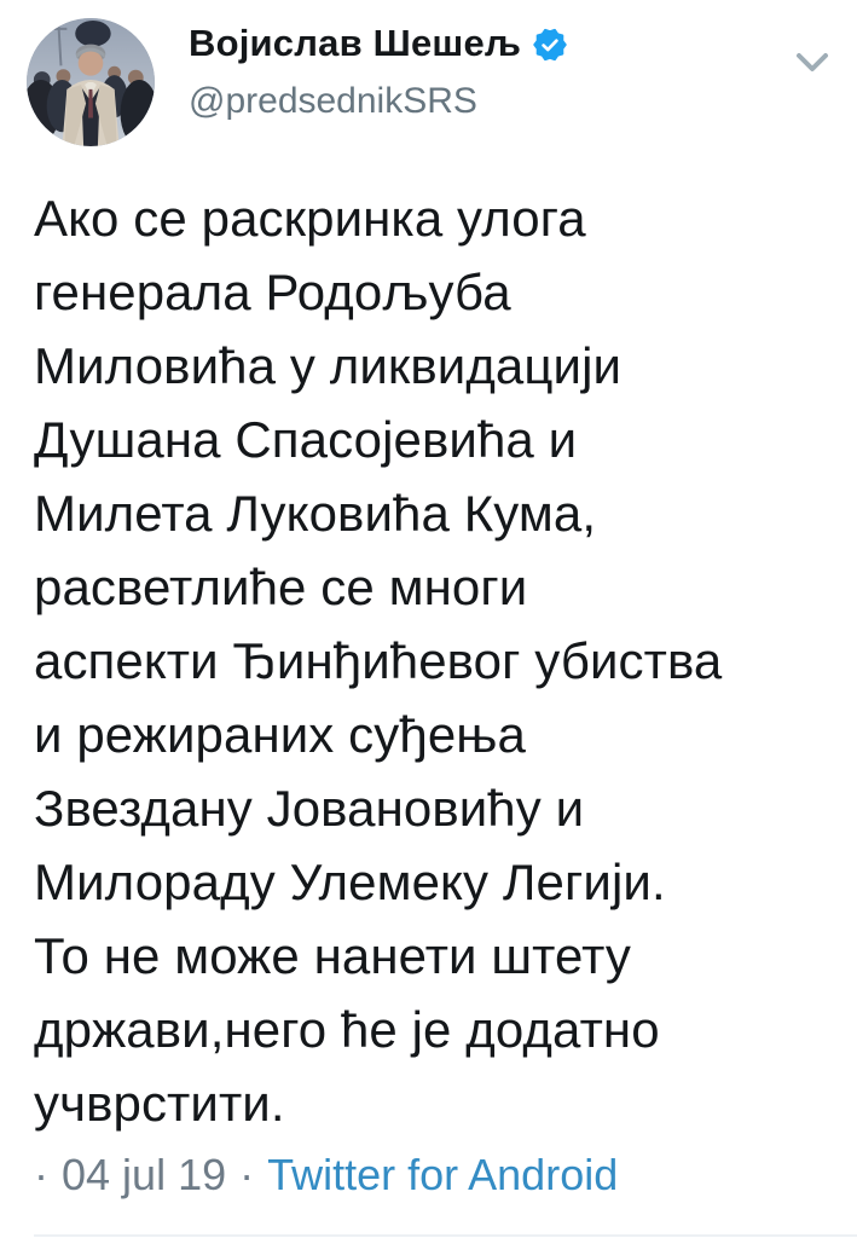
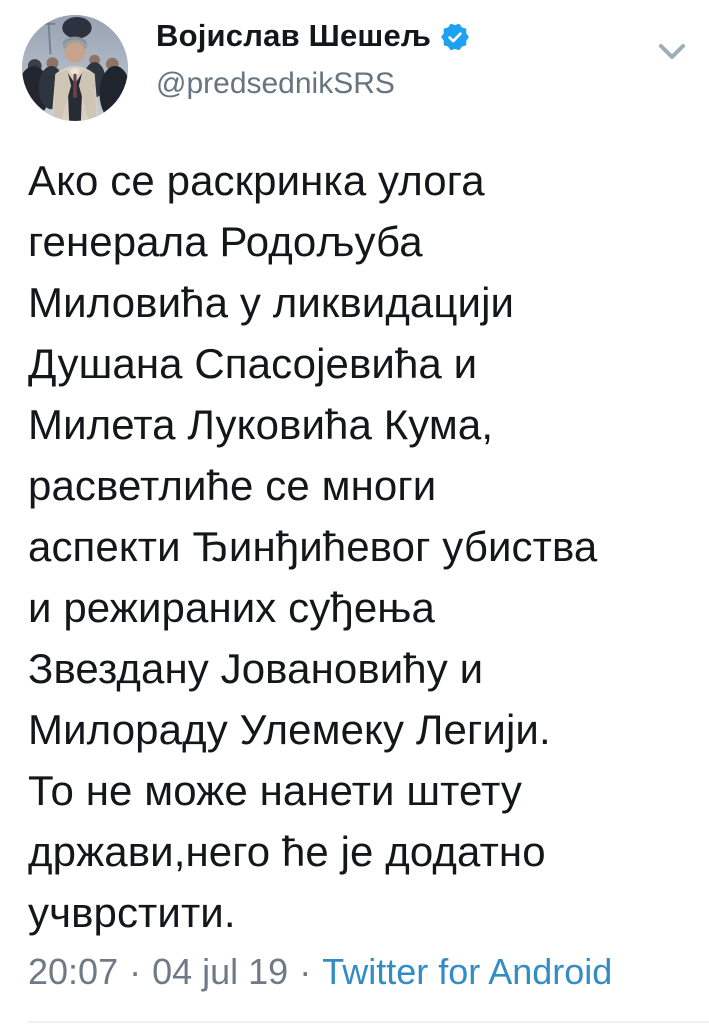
  Војислав Шешељ
  @predsednikSRS
  Ако се раскринка улога
  генерала Родољуба
  Миловића у ликвидацији
  Душана Спасојевића и
  Милета Луковића Кума,
  расветлиће се многи
  аспекти Ђинђићевог убиства
  и режираних суђења
  Звездану Јовановићу и
  Милораду Улемеку Легији.
  То не може нанети штету
  држави,него ће је додатно
  учврстити.
+ 20:07
  ·
  04 jul 19
  ·
  Twitter for Android
